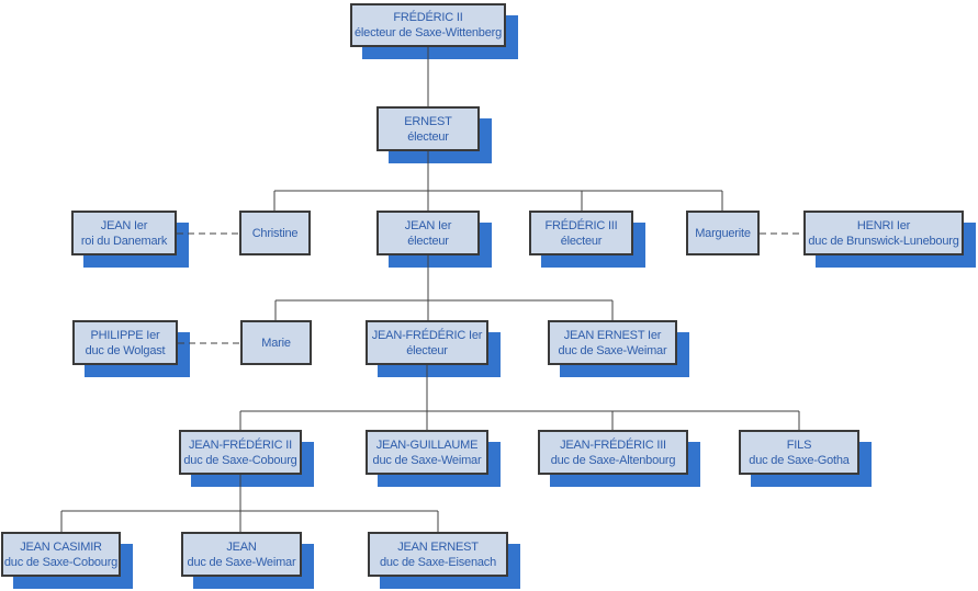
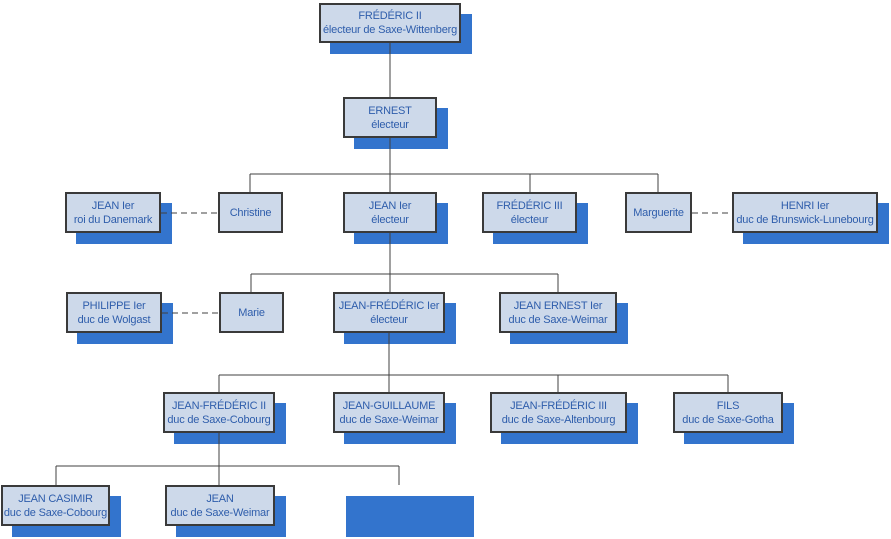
  FRÉDÉRIC II
  électeur de Saxe-Wittenberg
  ERNEST
  électeur
  JEAN Ier
  roi du Danemark
  Christine
  JEAN Ier
  électeur
  FRÉDÉRIC III
  électeur
  Marguerite
  HENRI Ier
  duc de Brunswick-Lunebourg
  PHILIPPE Ier
  duc de Wolgast
  Marie
  JEAN-FRÉDÉRIC Ier
  électeur
  JEAN ERNEST Ier
  duc de Saxe-Weimar
  JEAN-FRÉDÉRIC II
  duc de Saxe-Cobourg
  JEAN-GUILLAUME
  duc de Saxe-Weimar
  JEAN-FRÉDÉRIC III
  duc de Saxe-Altenbourg
  FILS
  duc de Saxe-Gotha
  JEAN CASIMIR
  duc de Saxe-Cobourg
  JEAN
  duc de Saxe-Weimar
- JEAN ERNEST
- duc de Saxe-Eisenach
